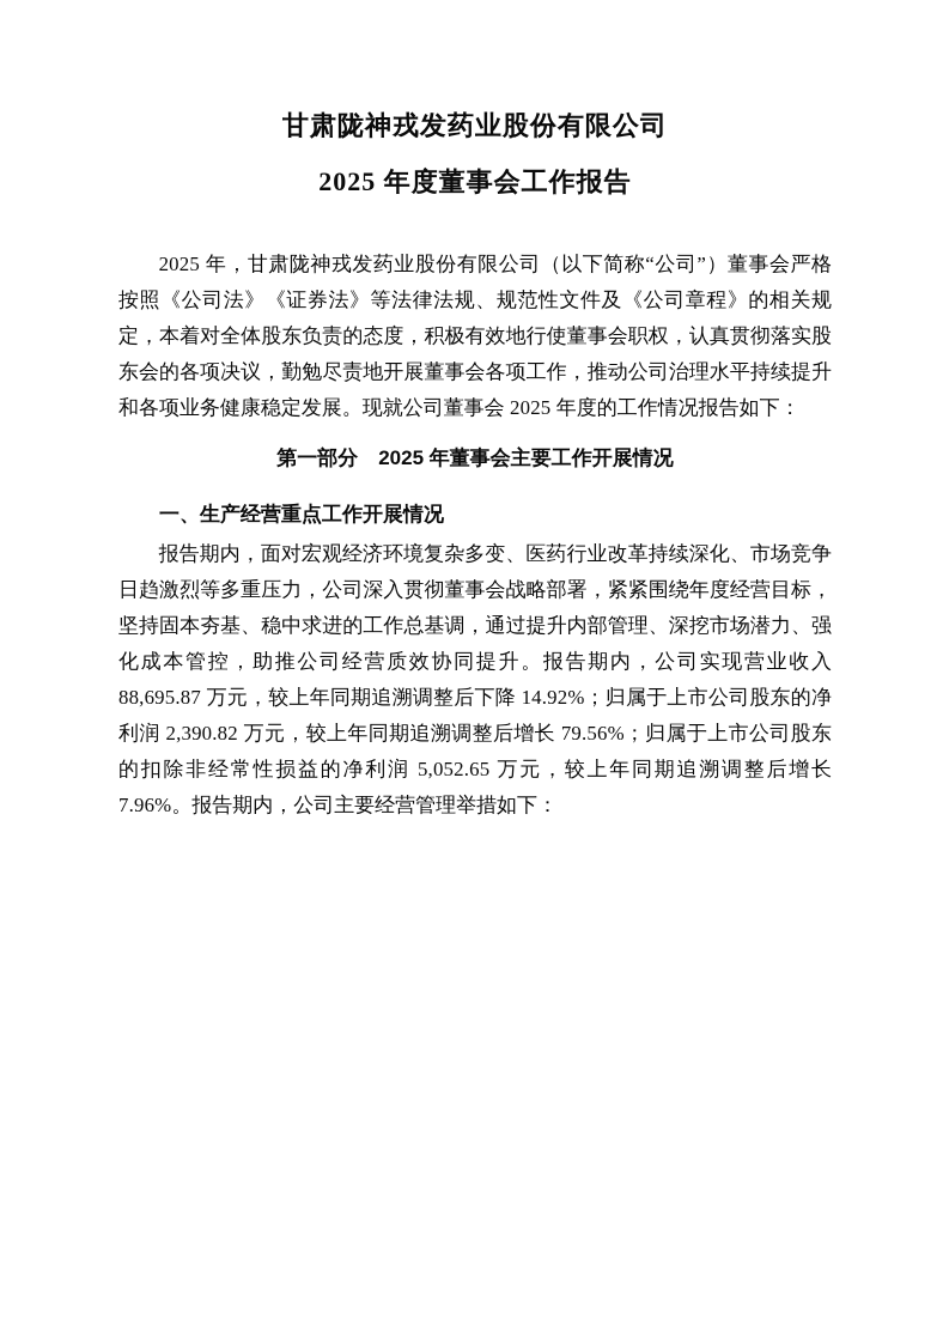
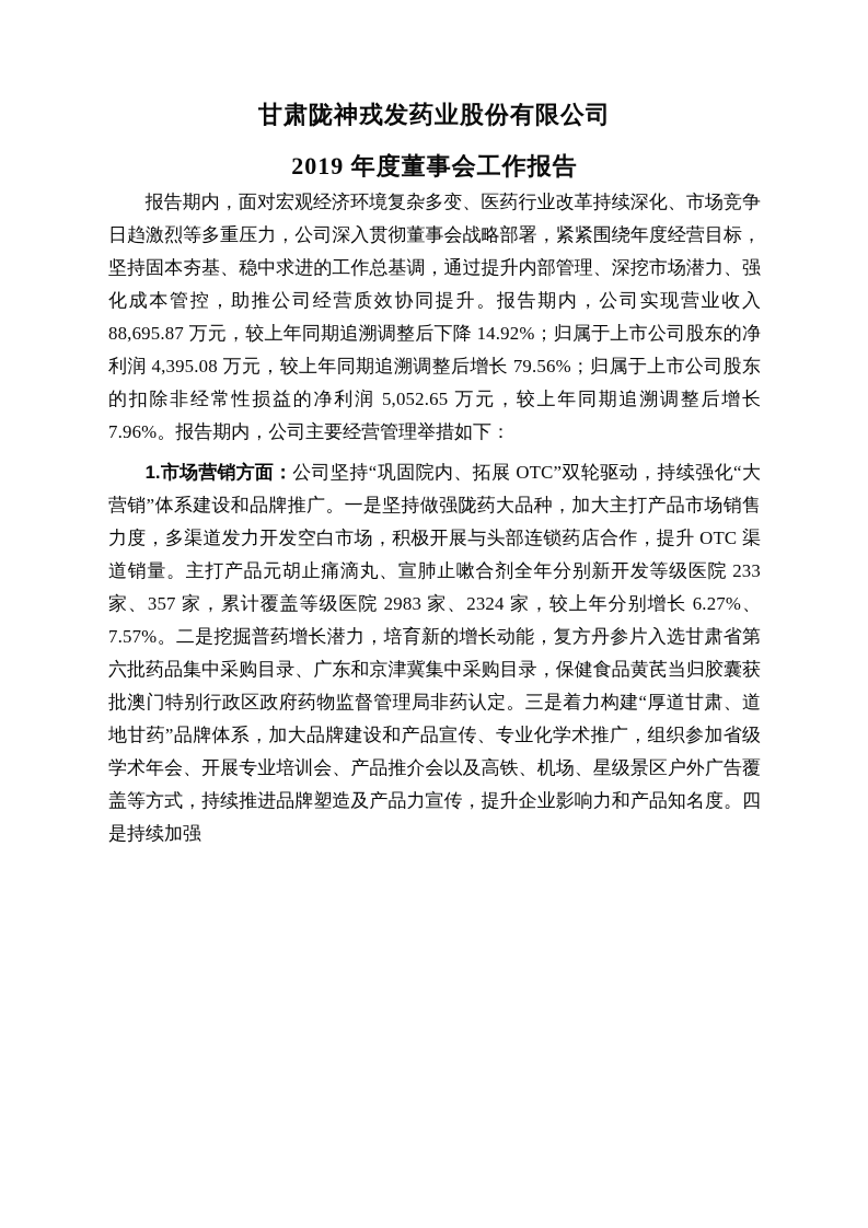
  甘肃陇神戎发药业股份有限公司
- 2025 年度董事会工作报告
+ 2019 年度董事会工作报告
- 2025 年，甘肃陇神戎发药业股份有限公司（以下简称“公司”）董事会严格按照《公司法》《证券法》等法律法规、规范性文件及《公司章程》的相关规定，本着对全体股东负责的态度，积极有效地行使董事会职权，认真贯彻落实股东会的各项决议，勤勉尽责地开展董事会各项工作，推动公司治理水平持续提升和各项业务健康稳定发展。现就公司董事会 2025 年度的工作情况报告如下：
- 第一部分 2025 年董事会主要工作开展情况
- 一、生产经营重点工作开展情况
- 报告期内，面对宏观经济环境复杂多变、医药行业改革持续深化、市场竞争日趋激烈等多重压力，公司深入贯彻董事会战略部署，紧紧围绕年度经营目标，坚持固本夯基、稳中求进的工作总基调，通过提升内部管理、深挖市场潜力、强化成本管控，助推公司经营质效协同提升。报告期内，公司实现营业收入 88,695.87 万元，较上年同期追溯调整后下降 14.92%；归属于上市公司股东的净利润 2,390.82 万元，较上年同期追溯调整后增长 79.56%；归属于上市公司股东的扣除非经常性损益的净利润 5,052.65 万元，较上年同期追溯调整后增长 7.96%。报告期内，公司主要经营管理举措如下：
+ 报告期内，面对宏观经济环境复杂多变、医药行业改革持续深化、市场竞争日趋激烈等多重压力，公司深入贯彻董事会战略部署，紧紧围绕年度经营目标，坚持固本夯基、稳中求进的工作总基调，通过提升内部管理、深挖市场潜力、强化成本管控，助推公司经营质效协同提升。报告期内，公司实现营业收入 88,695.87 万元，较上年同期追溯调整后下降 14.92%；归属于上市公司股东的净利润 4,395.08 万元，较上年同期追溯调整后增长 79.56%；归属于上市公司股东的扣除非经常性损益的净利润 5,052.65 万元，较上年同期追溯调整后增长 7.96%。报告期内，公司主要经营管理举措如下：
+ 1.市场营销方面：公司坚持“巩固院内、拓展 OTC”双轮驱动，持续强化“大营销”体系建设和品牌推广。一是坚持做强陇药大品种，加大主打产品市场销售力度，多渠道发力开发空白市场，积极开展与头部连锁药店合作，提升 OTC 渠道销量。主打产品元胡止痛滴丸、宣肺止嗽合剂全年分别新开发等级医院 233 家、357 家，累计覆盖等级医院 2983 家、2324 家，较上年分别增长 6.27%、7.57%。二是挖掘普药增长潜力，培育新的增长动能，复方丹参片入选甘肃省第六批药品集中采购目录、广东和京津冀集中采购目录，保健食品黄芪当归胶囊获批澳门特别行政区政府药物监督管理局非药认定。三是着力构建“厚道甘肃、道地甘药”品牌体系，加大品牌建设和产品宣传、专业化学术推广，组织参加省级学术年会、开展专业培训会、产品推介会以及高铁、机场、星级景区户外广告覆盖等方式，持续推进品牌塑造及产品力宣传，提升企业影响力和产品知名度。四是持续加强
